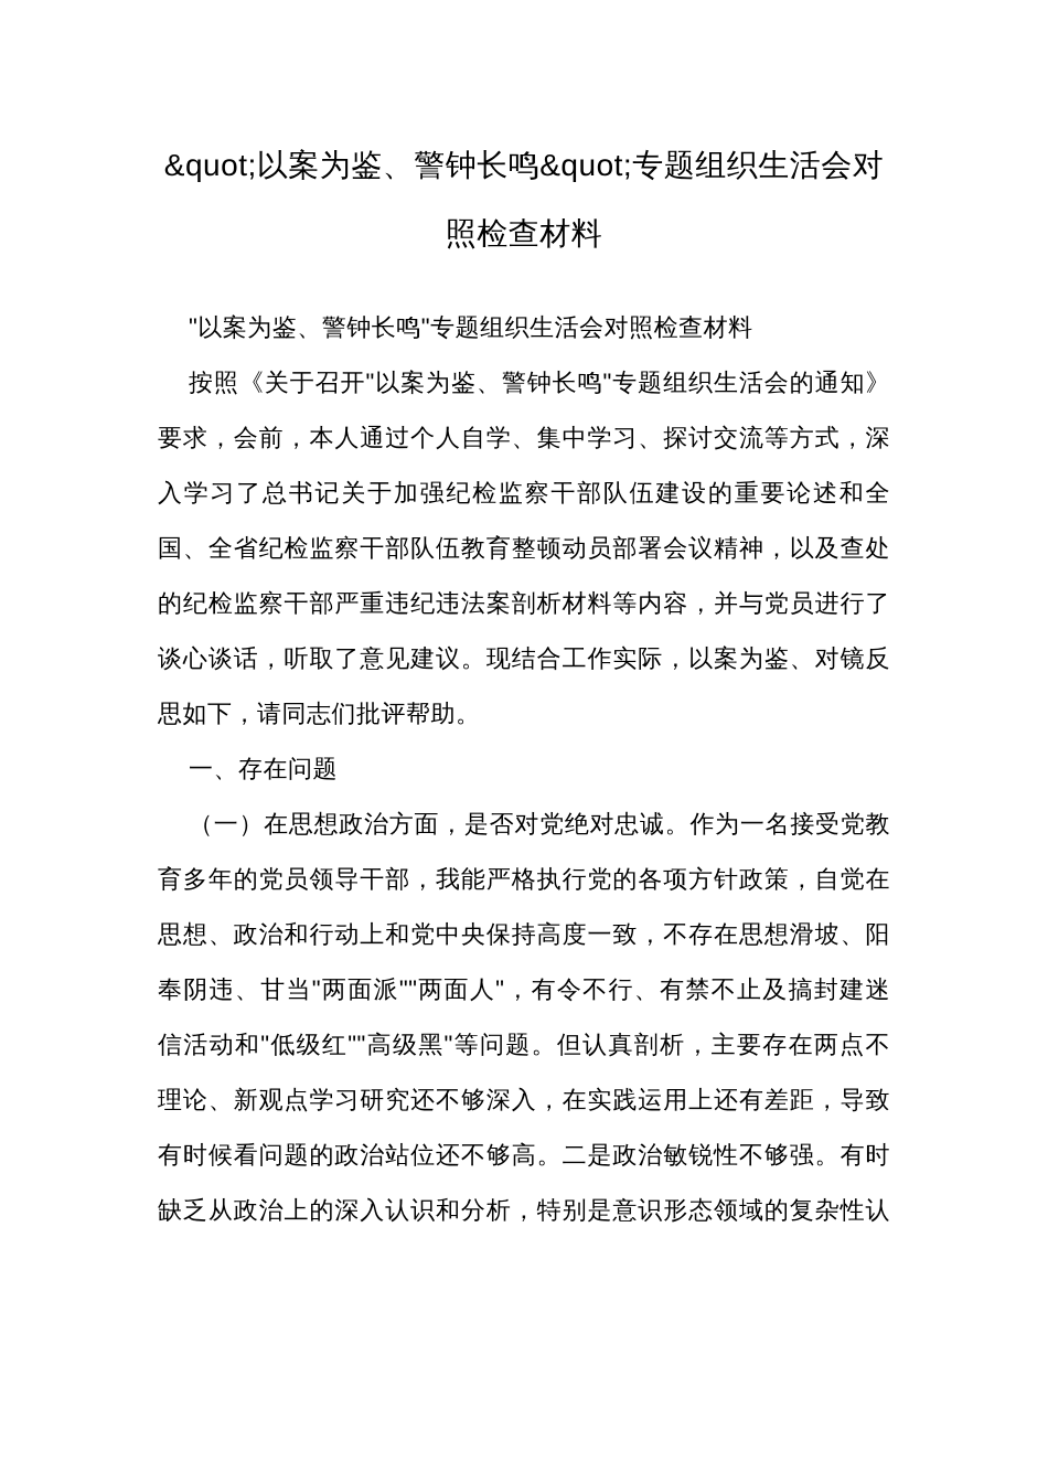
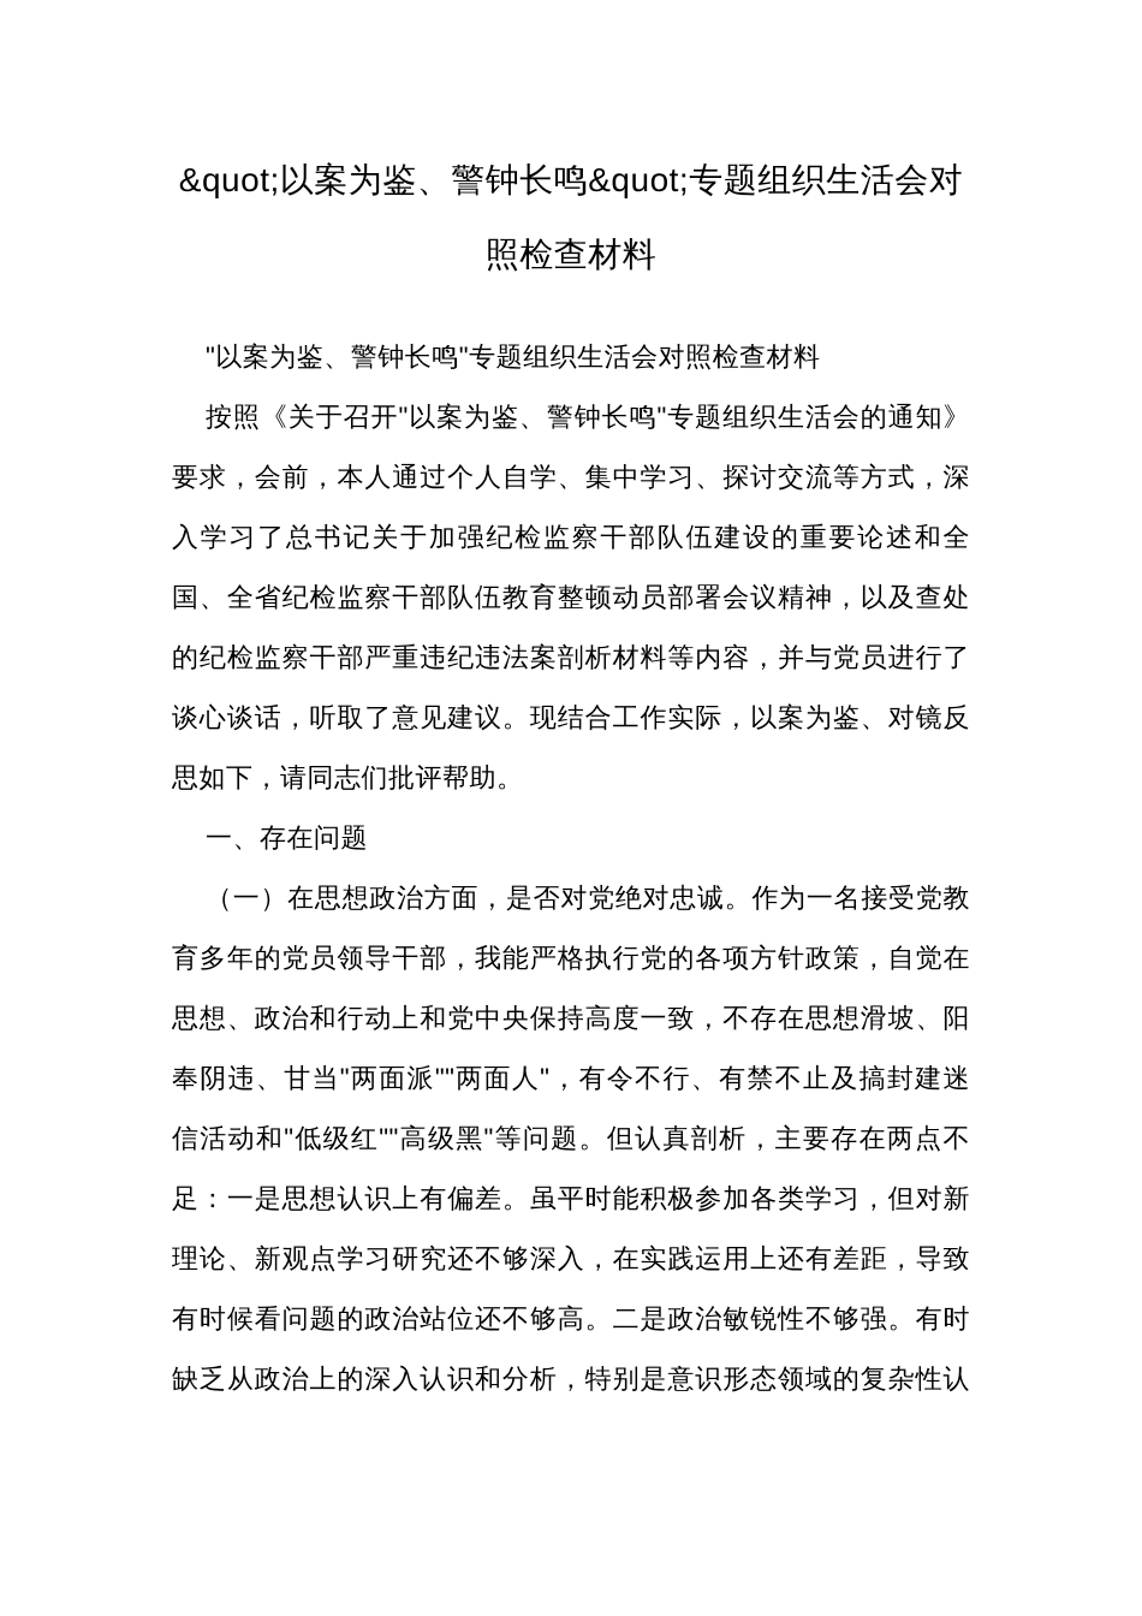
  &quot;以案为鉴、警钟长鸣&quot;专题组织生活会对
  照检查材料
  "以案为鉴、警钟长鸣"专题组织生活会对照检查材料
  按照《关于召开"以案为鉴、警钟长鸣"专题组织生活会的通知》
  要求，会前，本人通过个人自学、集中学习、探讨交流等方式，深
  入学习了总书记关于加强纪检监察干部队伍建设的重要论述和全
  国、全省纪检监察干部队伍教育整顿动员部署会议精神，以及查处
  的纪检监察干部严重违纪违法案剖析材料等内容，并与党员进行了
  谈心谈话，听取了意见建议。现结合工作实际，以案为鉴、对镜反
  思如下，请同志们批评帮助。
  一、存在问题
  （一）在思想政治方面，是否对党绝对忠诚。作为一名接受党教
  育多年的党员领导干部，我能严格执行党的各项方针政策，自觉在
  思想、政治和行动上和党中央保持高度一致，不存在思想滑坡、阳
  奉阴违、甘当"两面派""两面人"，有令不行、有禁不止及搞封建迷
  信活动和"低级红""高级黑"等问题。但认真剖析，主要存在两点不
+ 足：一是思想认识上有偏差。虽平时能积极参加各类学习，但对新
  理论、新观点学习研究还不够深入，在实践运用上还有差距，导致
  有时候看问题的政治站位还不够高。二是政治敏锐性不够强。有时
  缺乏从政治上的深入认识和分析，特别是意识形态领域的复杂性认
